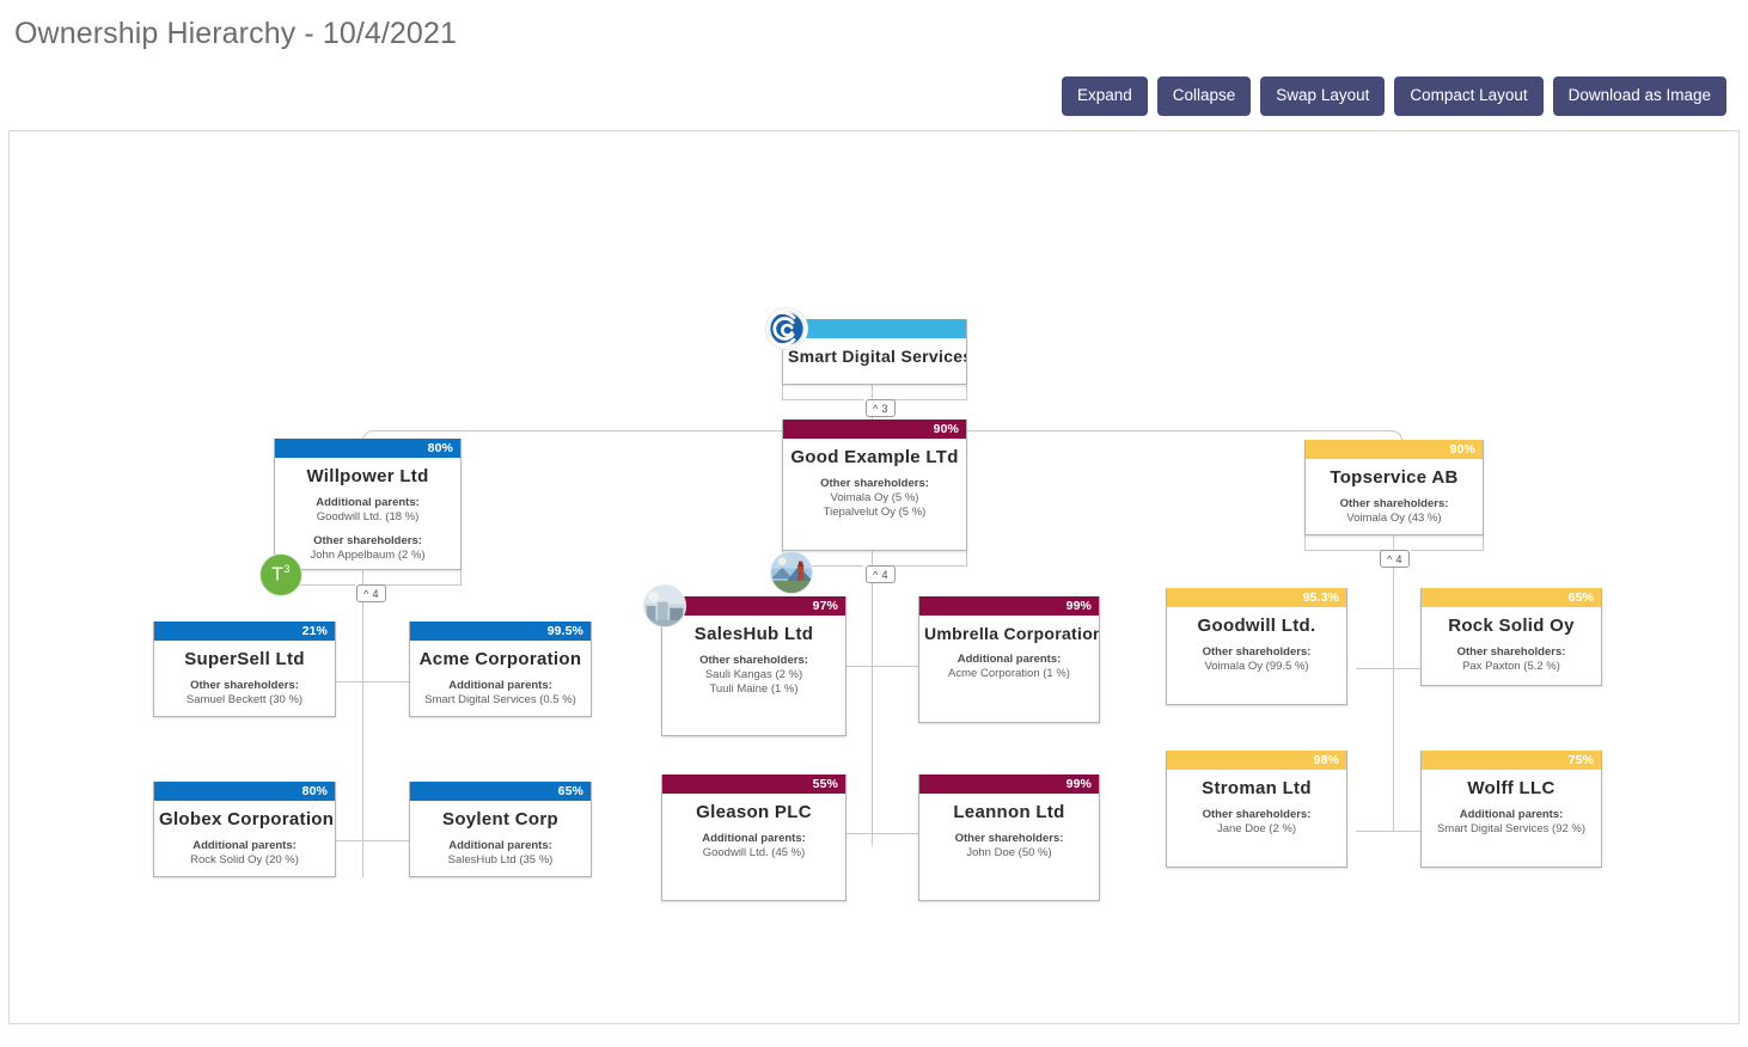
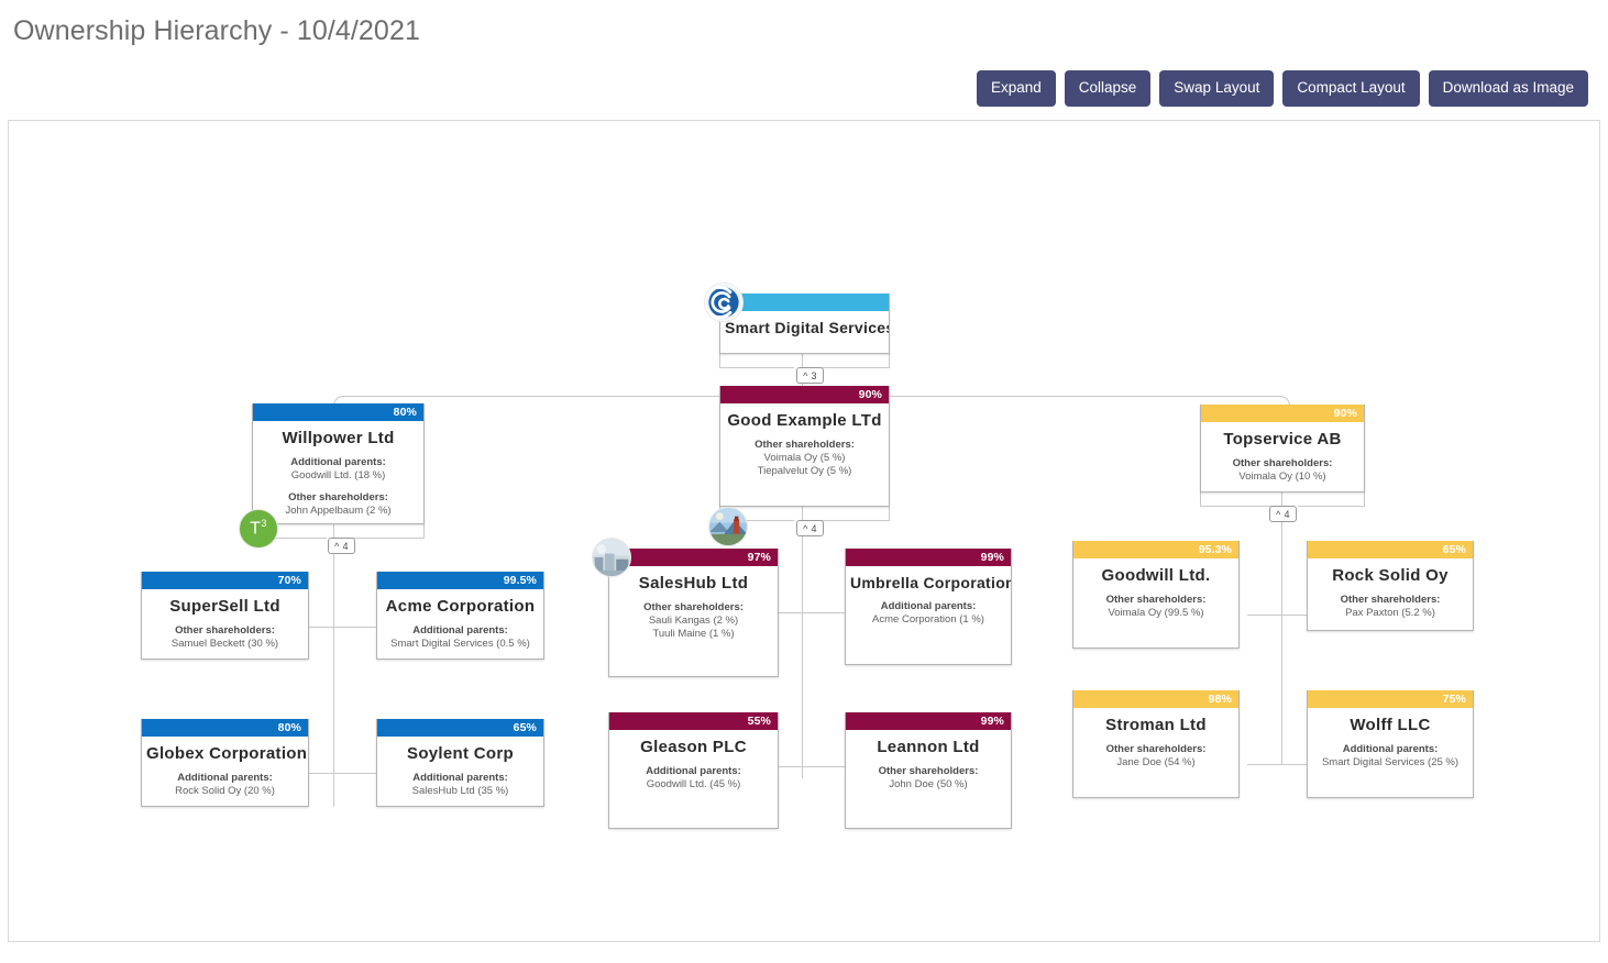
  Ownership Hierarchy - 10/4/2021
  Expand
  Collapse
  Swap Layout
  Compact Layout
  Download as Image
  Smart Digital Service
  ^ 3
  T3
  80%
  Willpower Ltd
  Additional parents:
  Goodwill Ltd. (18 %)
  Other shareholders:
  John Appelbaum (2 %)
  ^ 4
  90%
  Good Example LTd
  Other shareholders:
  Voimala Oy (5 %)
  Tiepalvelut Oy (5 %)
  ^ 4
  90%
  Topservice AB
  Other shareholders:
- Voimala Oy (43 %)
+ Voimala Oy (10 %)
  ^ 4
- 21%
+ 70%
  SuperSell Ltd
  Other shareholders:
  Samuel Beckett (30 %)
  99.5%
  Acme Corporation
  Additional parents:
  Smart Digital Services (0.5 %)
  80%
  Globex Corporation
  Additional parents:
  Rock Solid Oy (20 %)
  65%
  Soylent Corp
  Additional parents:
  SalesHub Ltd (35 %)
  97%
  SalesHub Ltd
  Other shareholders:
  Sauli Kangas (2 %)
  Tuuli Maine (1 %)
  99%
  Umbrella Corporation
  Additional parents:
  Acme Corporation (1 %)
  55%
  Gleason PLC
  Additional parents:
  Goodwill Ltd. (45 %)
  99%
  Leannon Ltd
  Other shareholders:
  John Doe (50 %)
  95.3%
  Goodwill Ltd.
  Other shareholders:
  Voimala Oy (99.5 %)
  65%
  Rock Solid Oy
  Other shareholders:
  Pax Paxton (5.2 %)
  98%
  Stroman Ltd
  Other shareholders:
- Jane Doe (2 %)
+ Jane Doe (54 %)
  75%
  Wolff LLC
  Additional parents:
- Smart Digital Services (92 %)
+ Smart Digital Services (25 %)
